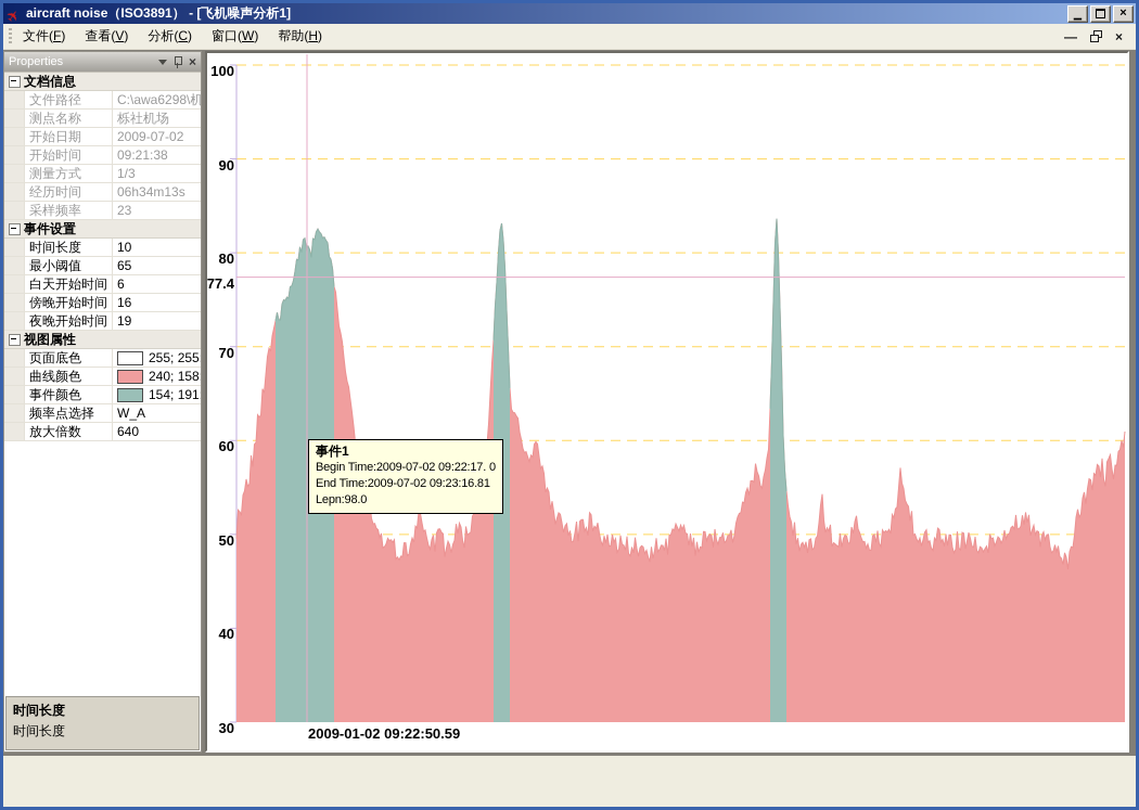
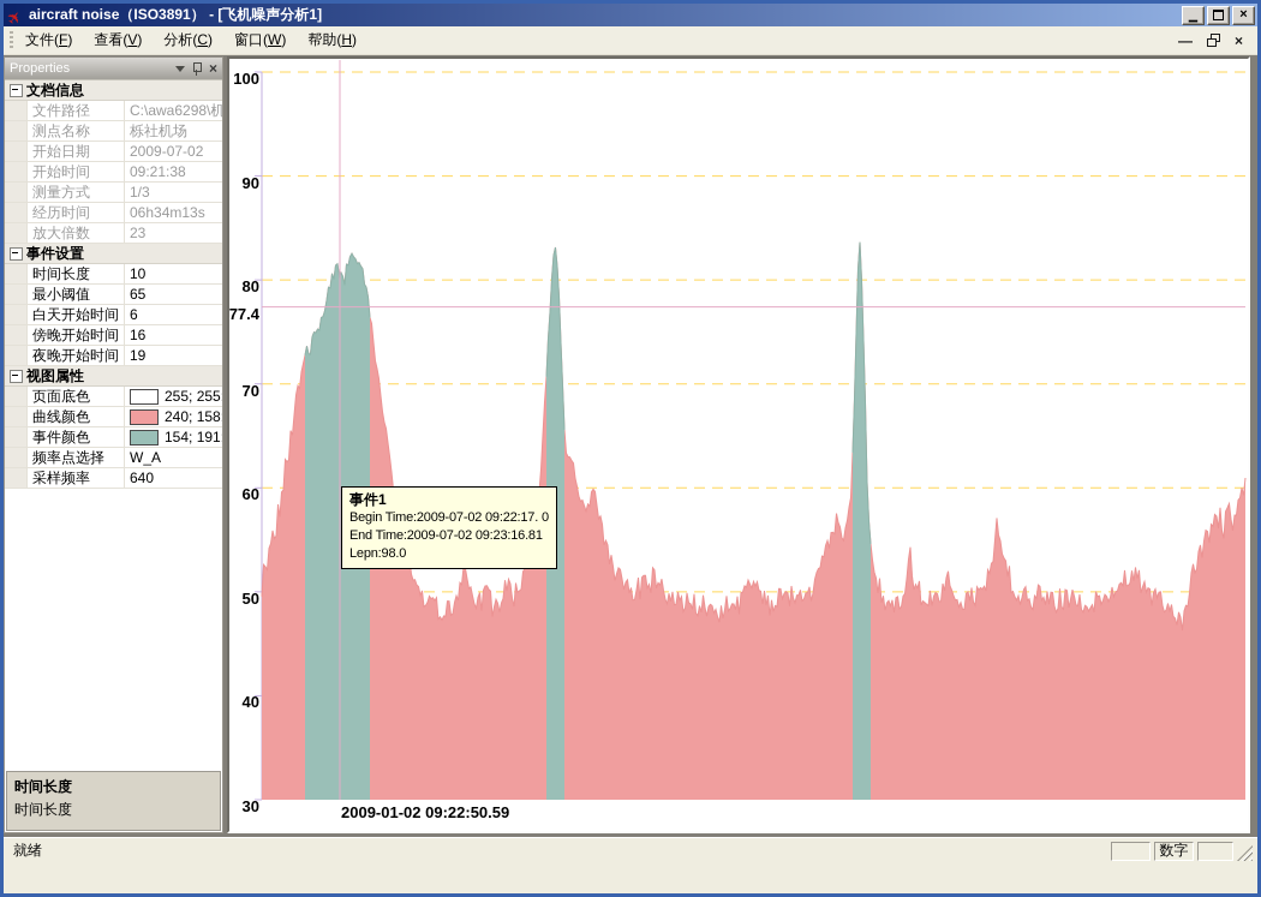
  aircraft noise（ISO3891） - [飞机噪声分析1]
  ▁
  ×
  文件(F)
  查看(V)
  分析(C)
  窗口(W)
  帮助(H)
  —
  ×
  Properties
  ×
  文档信息
  文件路径
  C:\awa6298\机
  测点名称
  栎社机场
  开始日期
  2009-07-02
  开始时间
  09:21:38
  测量方式
  1/3
  经历时间
  06h34m13s
- 采样频率
+ 放大倍数
  23
  事件设置
  时间长度
  10
  最小阈值
  65
  白天开始时间
  6
  傍晚开始时间
  16
  夜晚开始时间
  19
  视图属性
  页面底色
  255; 255
  曲线颜色
  240; 158
  事件颜色
  154; 191
  频率点选择
  W_A
- 放大倍数
+ 采样频率
  640
  时间长度
  时间长度
  事件1
  Begin Time:2009-07-02 09:22:17. 0
  End Time:2009-07-02 09:23:16.81
  Lepn:98.0
  2009-01-02 09:22:50.59
  100
  90
  80
  77.4
  70
  60
  50
  40
  30
+ 就绪
+ 数字
